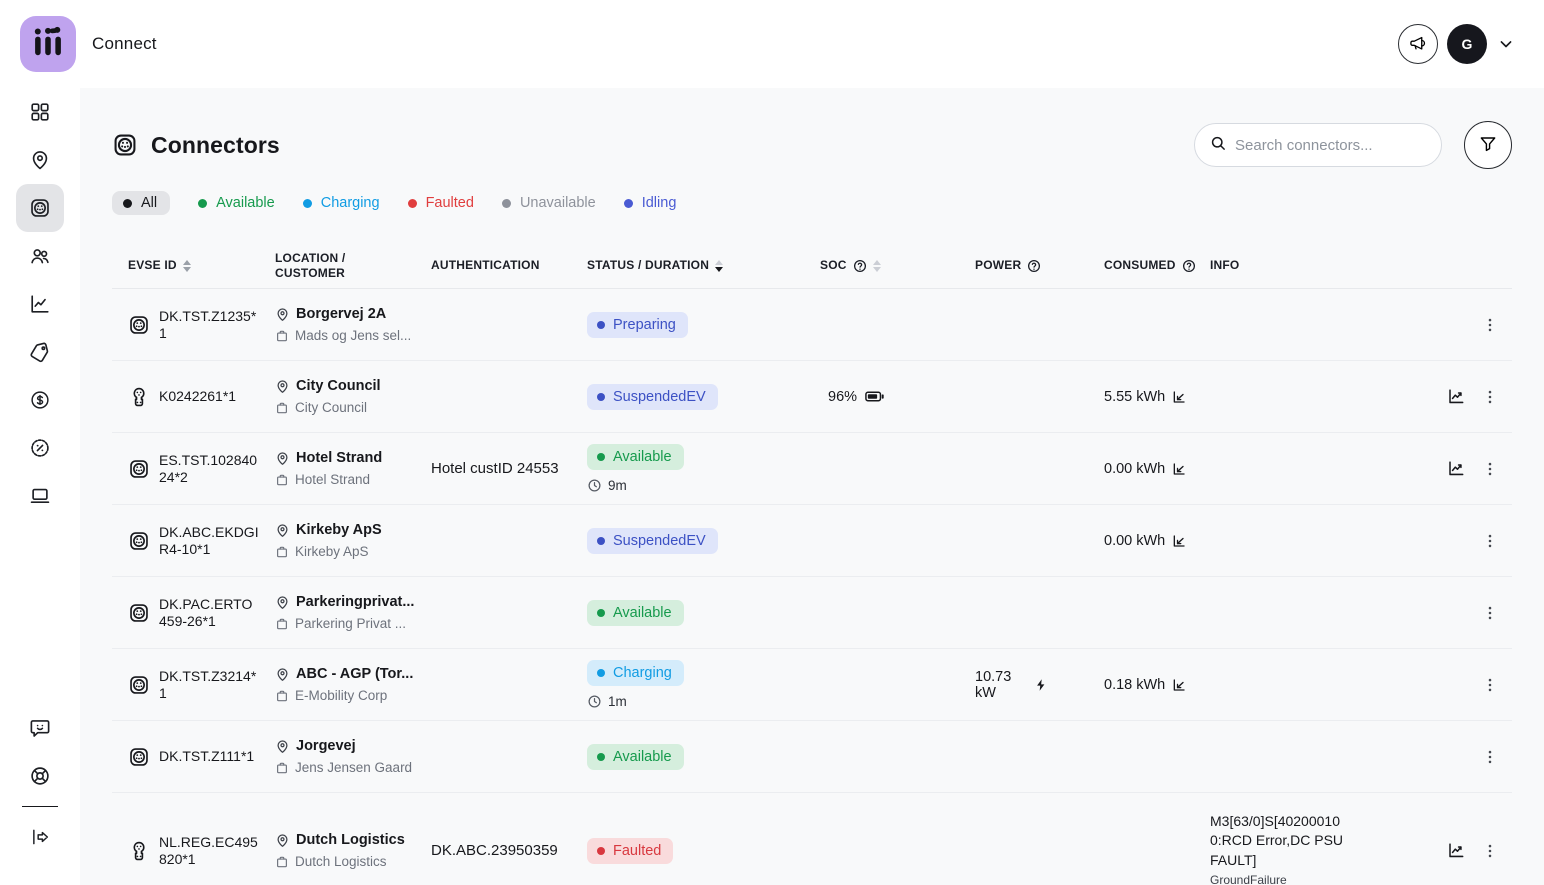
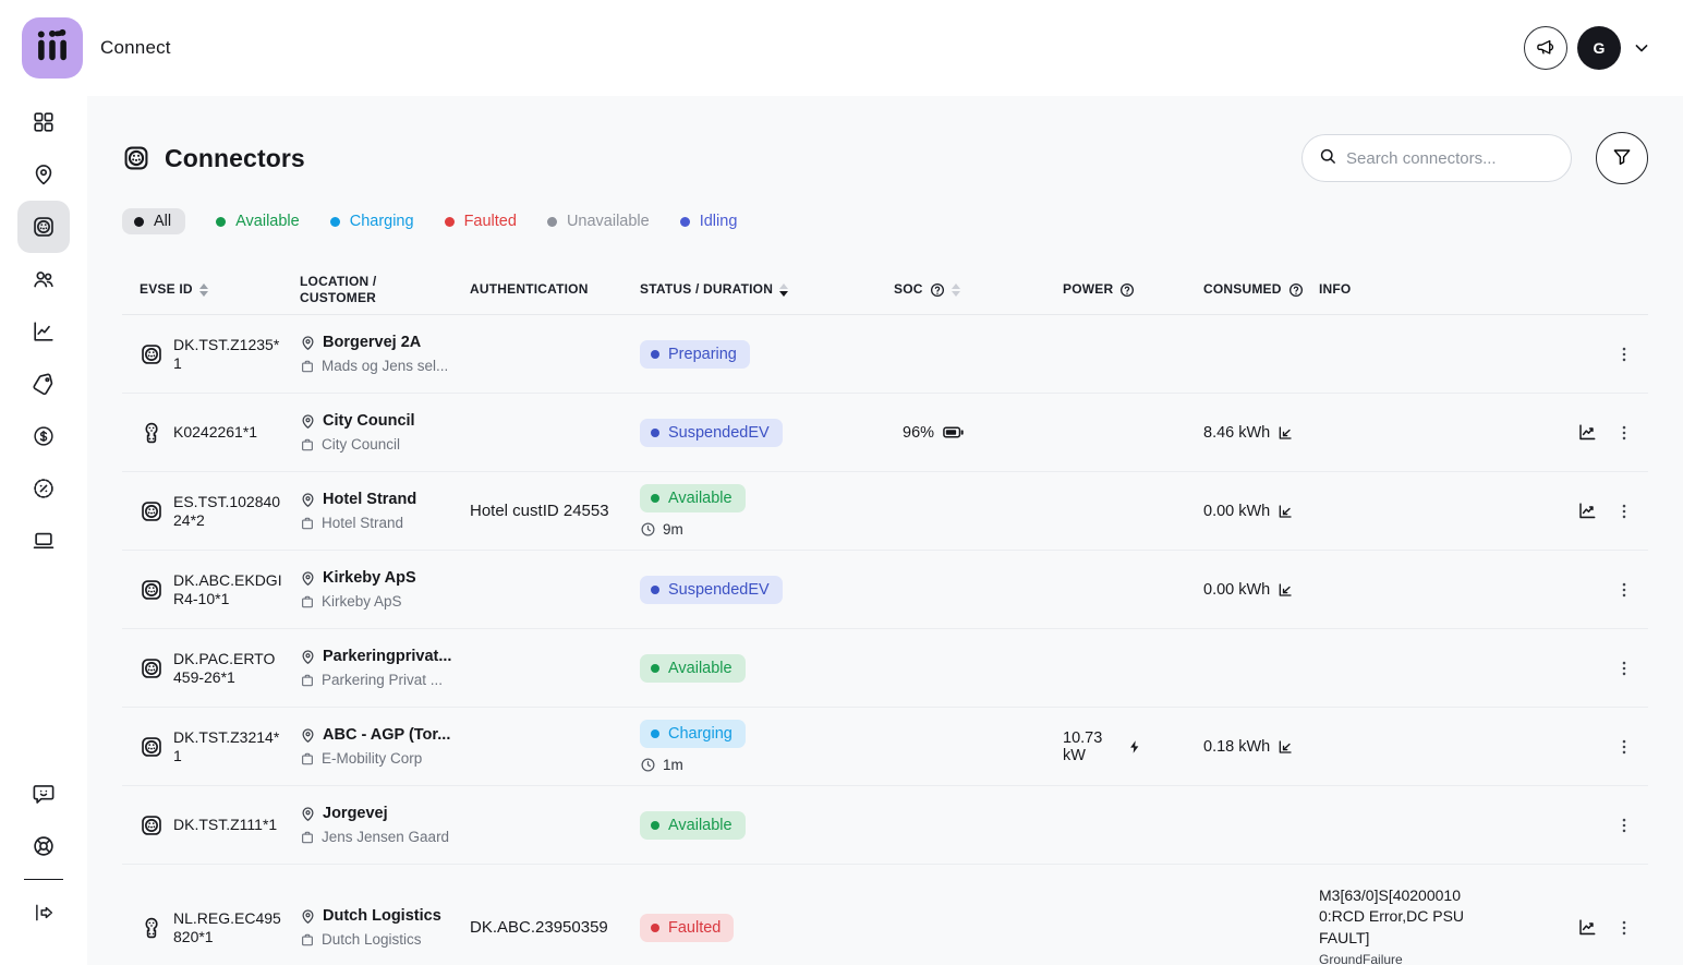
  Connect
  G
  Connectors
  Search connectors...
  All
  Available
  Charging
  Faulted
  Unavailable
  Idling
  EVSE ID
  LOCATION /
  CUSTOMER
  AUTHENTICATION
  STATUS / DURATION
  SOC
  POWER
  CONSUMED
  INFO
  DK.TST.Z1235*1
  Borgervej 2A
  Mads og Jens sel...
  Preparing
  K0242261*1
  City Council
  City Council
  SuspendedEV
  96%
- 5.55 kWh
+ 8.46 kWh
  ES.TST.10284024*2
  Hotel Strand
  Hotel Strand
  Hotel custID 24553
  Available
  9m
  0.00 kWh
  DK.ABC.EKDGIR4-10*1
  Kirkeby ApS
  Kirkeby ApS
  SuspendedEV
  0.00 kWh
  DK.PAC.ERTO459-26*1
  Parkeringprivat...
  Parkering Privat ...
  Available
  DK.TST.Z3214*1
  ABC - AGP (Tor...
  E-Mobility Corp
  Charging
  1m
  10.73 kW
  0.18 kWh
  DK.TST.Z111*1
  Jorgevej
  Jens Jensen Gaard
  Available
  NL.REG.EC495820*1
  Dutch Logistics
  Dutch Logistics
  DK.ABC.23950359
  Faulted
  M3[63/0]S[402000100:RCD Error,DC PSU FAULT]
  GroundFailure
